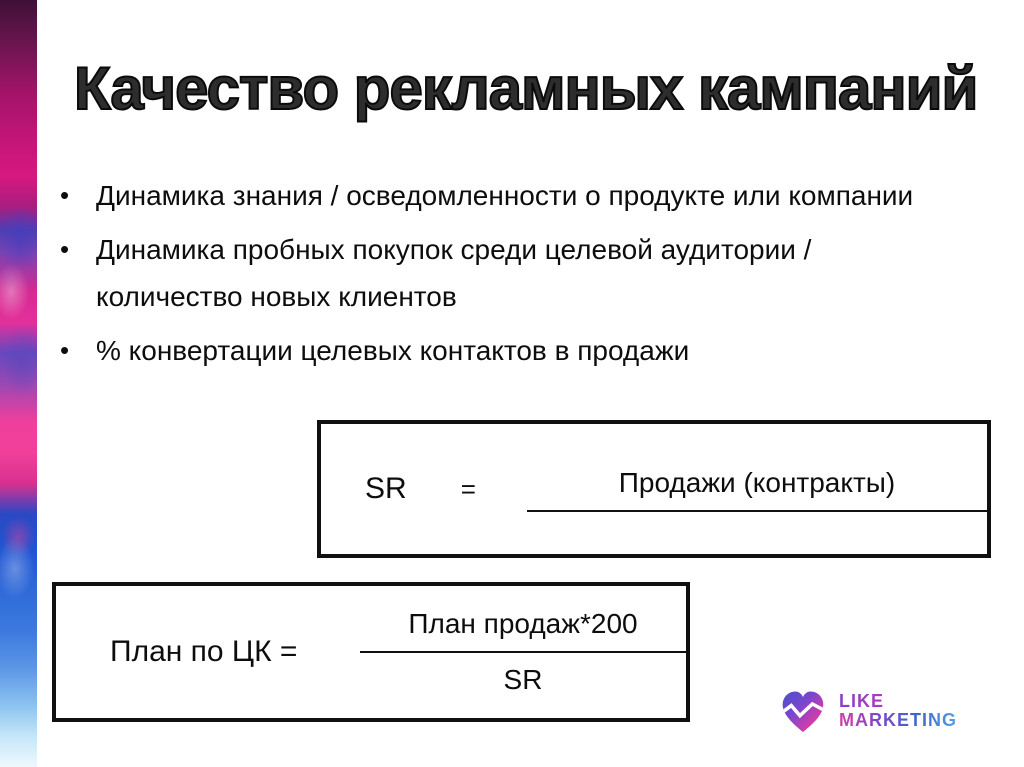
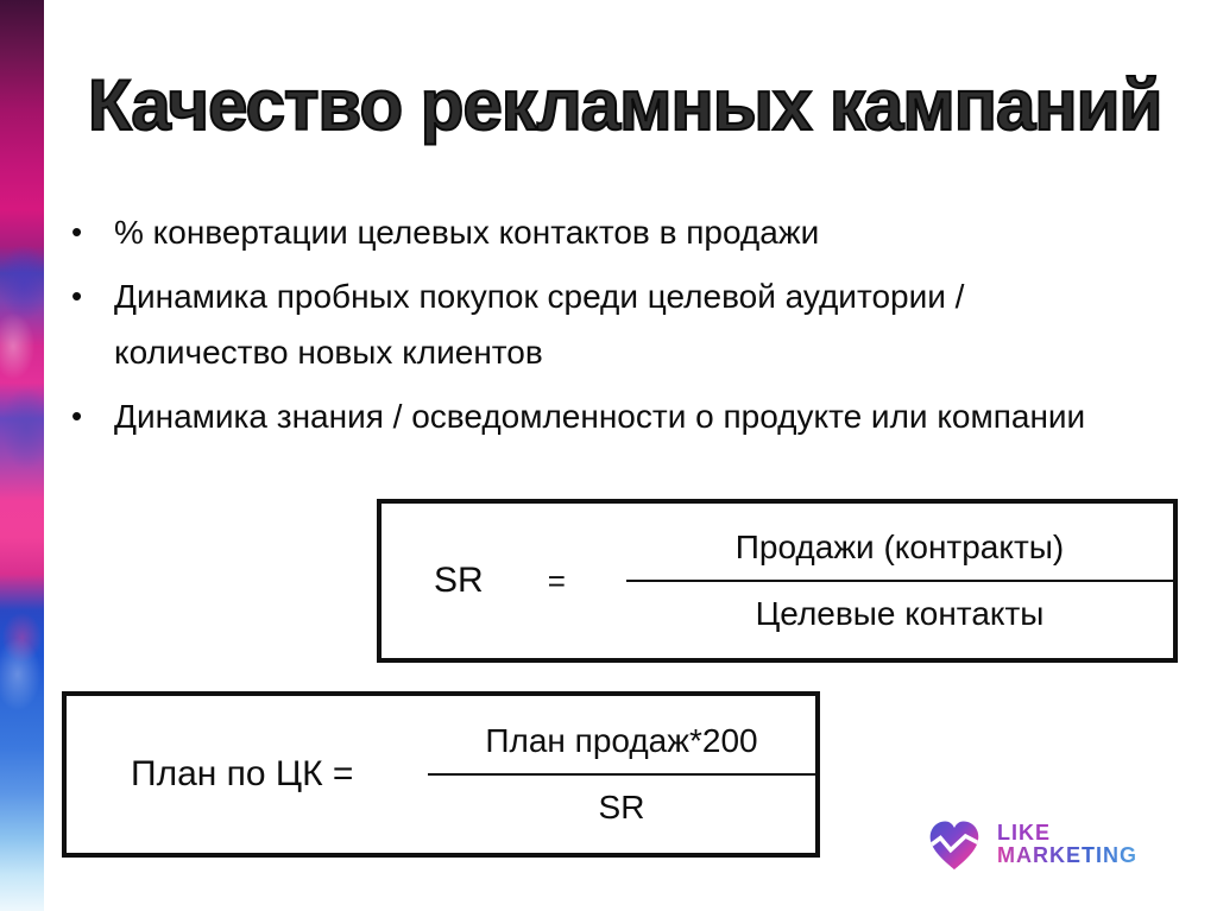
  Качество рекламных кампаний
  •
- Динамика знания / осведомленности о продукте или компании
+ % конвертации целевых контактов в продажи
  •
  Динамика пробных покупок среди целевой аудитории / количество новых клиентов
  •
- % конвертации целевых контактов в продажи
+ Динамика знания / осведомленности о продукте или компании
  SR
  =
  Продажи (контракты)
+ Целевые контакты
  План по ЦК =
  План продаж*200
  SR
  LIKE
  MARKETING
